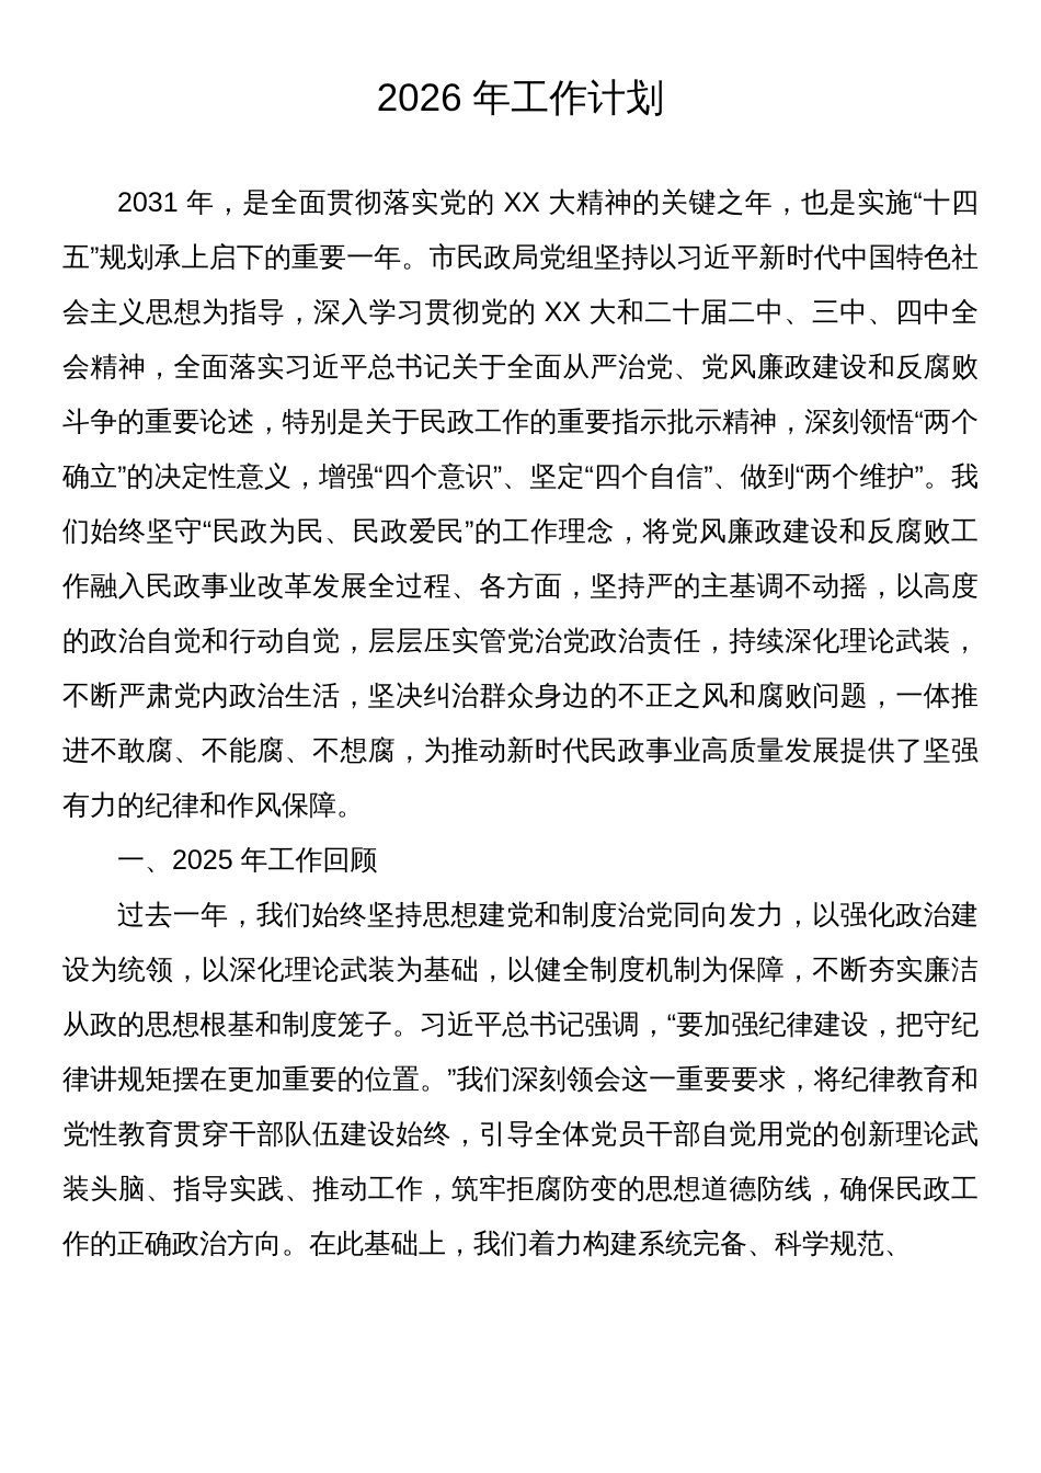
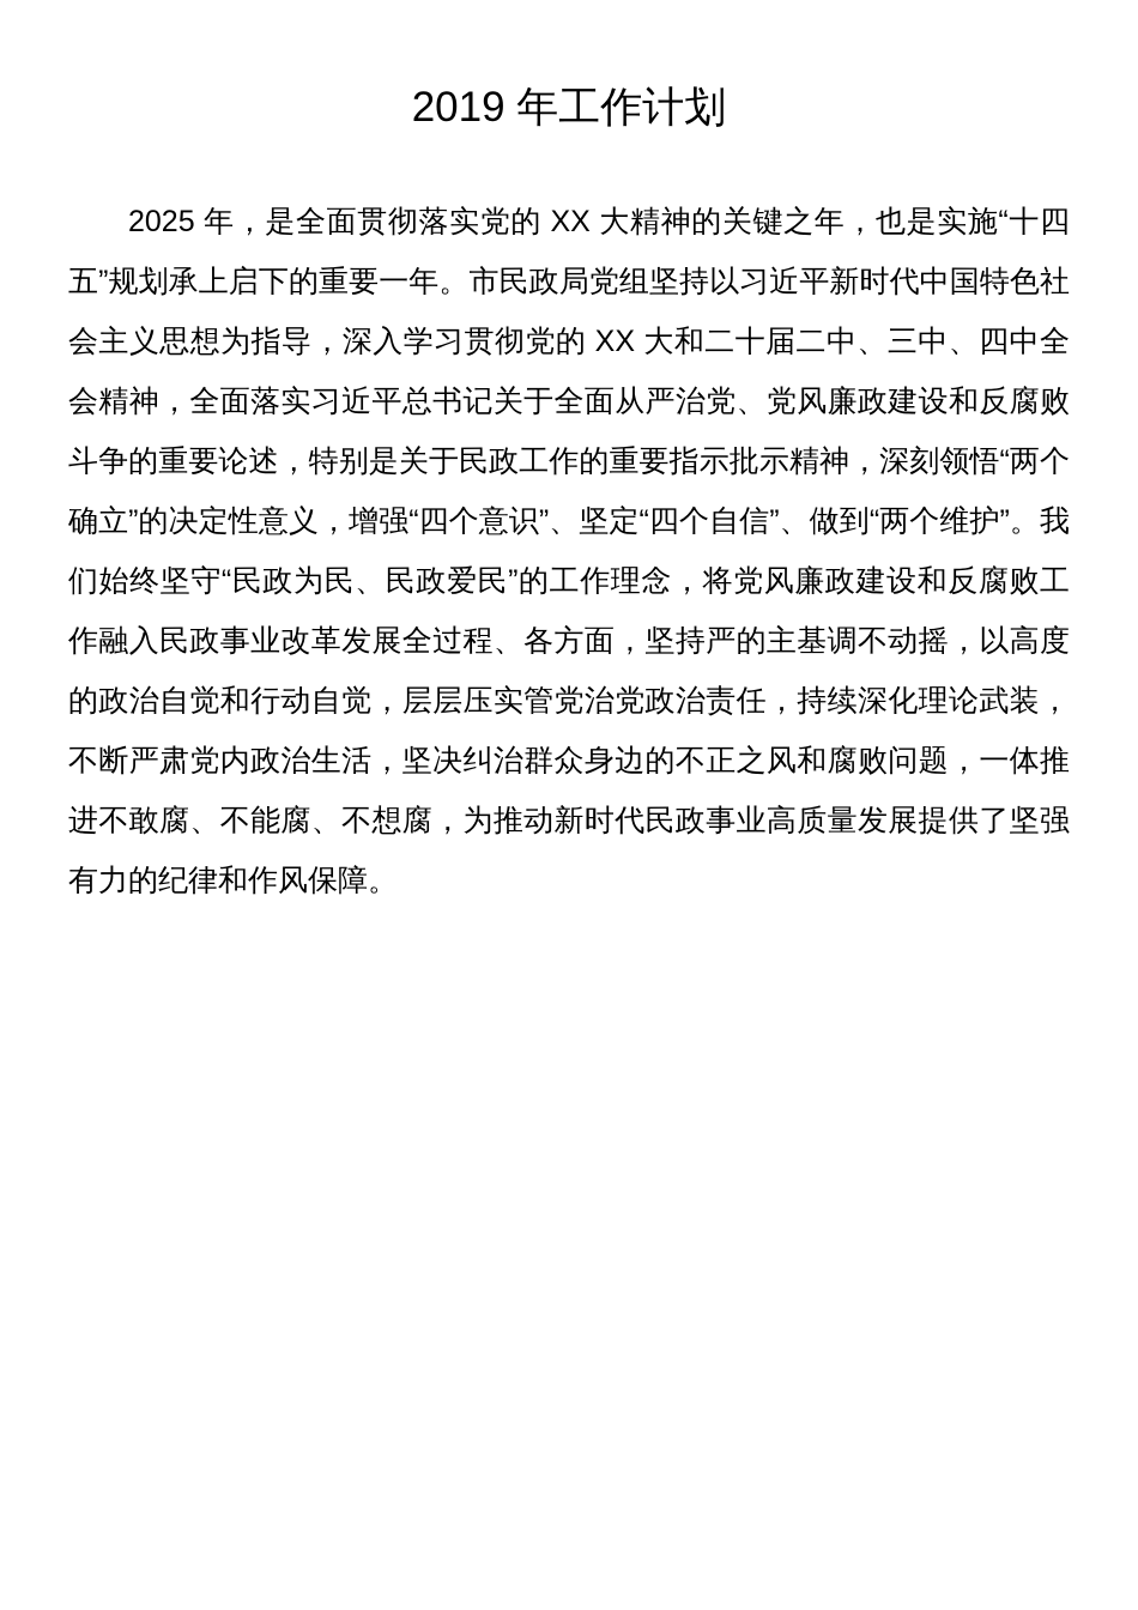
- 2026 年工作计划
+ 2019 年工作计划
- 2031 年，是全面贯彻落实党的 XX 大精神的关键之年，也是实施“十四五”规划承上启下的重要一年。市民政局党组坚持以习近平新时代中国特色社会主义思想为指导，深入学习贯彻党的 XX 大和二十届二中、三中、四中全会精神，全面落实习近平总书记关于全面从严治党、党风廉政建设和反腐败斗争的重要论述，特别是关于民政工作的重要指示批示精神，深刻领悟“两个确立”的决定性意义，增强“四个意识”、坚定“四个自信”、做到“两个维护”。我们始终坚守“民政为民、民政爱民”的工作理念，将党风廉政建设和反腐败工作融入民政事业改革发展全过程、各方面，坚持严的主基调不动摇，以高度的政治自觉和行动自觉，层层压实管党治党政治责任，持续深化理论武装，不断严肃党内政治生活，坚决纠治群众身边的不正之风和腐败问题，一体推进不敢腐、不能腐、不想腐，为推动新时代民政事业高质量发展提供了坚强有力的纪律和作风保障。
+ 2025 年，是全面贯彻落实党的 XX 大精神的关键之年，也是实施“十四五”规划承上启下的重要一年。市民政局党组坚持以习近平新时代中国特色社会主义思想为指导，深入学习贯彻党的 XX 大和二十届二中、三中、四中全会精神，全面落实习近平总书记关于全面从严治党、党风廉政建设和反腐败斗争的重要论述，特别是关于民政工作的重要指示批示精神，深刻领悟“两个确立”的决定性意义，增强“四个意识”、坚定“四个自信”、做到“两个维护”。我们始终坚守“民政为民、民政爱民”的工作理念，将党风廉政建设和反腐败工作融入民政事业改革发展全过程、各方面，坚持严的主基调不动摇，以高度的政治自觉和行动自觉，层层压实管党治党政治责任，持续深化理论武装，不断严肃党内政治生活，坚决纠治群众身边的不正之风和腐败问题，一体推进不敢腐、不能腐、不想腐，为推动新时代民政事业高质量发展提供了坚强有力的纪律和作风保障。
- 一、2025 年工作回顾
- 过去一年，我们始终坚持思想建党和制度治党同向发力，以强化政治建设为统领，以深化理论武装为基础，以健全制度机制为保障，不断夯实廉洁从政的思想根基和制度笼子。习近平总书记强调，“要加强纪律建设，把守纪律讲规矩摆在更加重要的位置。”我们深刻领会这一重要要求，将纪律教育和党性教育贯穿干部队伍建设始终，引导全体党员干部自觉用党的创新理论武装头脑、指导实践、推动工作，筑牢拒腐防变的思想道德防线，确保民政工作的正确政治方向。在此基础上，我们着力构建系统完备、科学规范、
